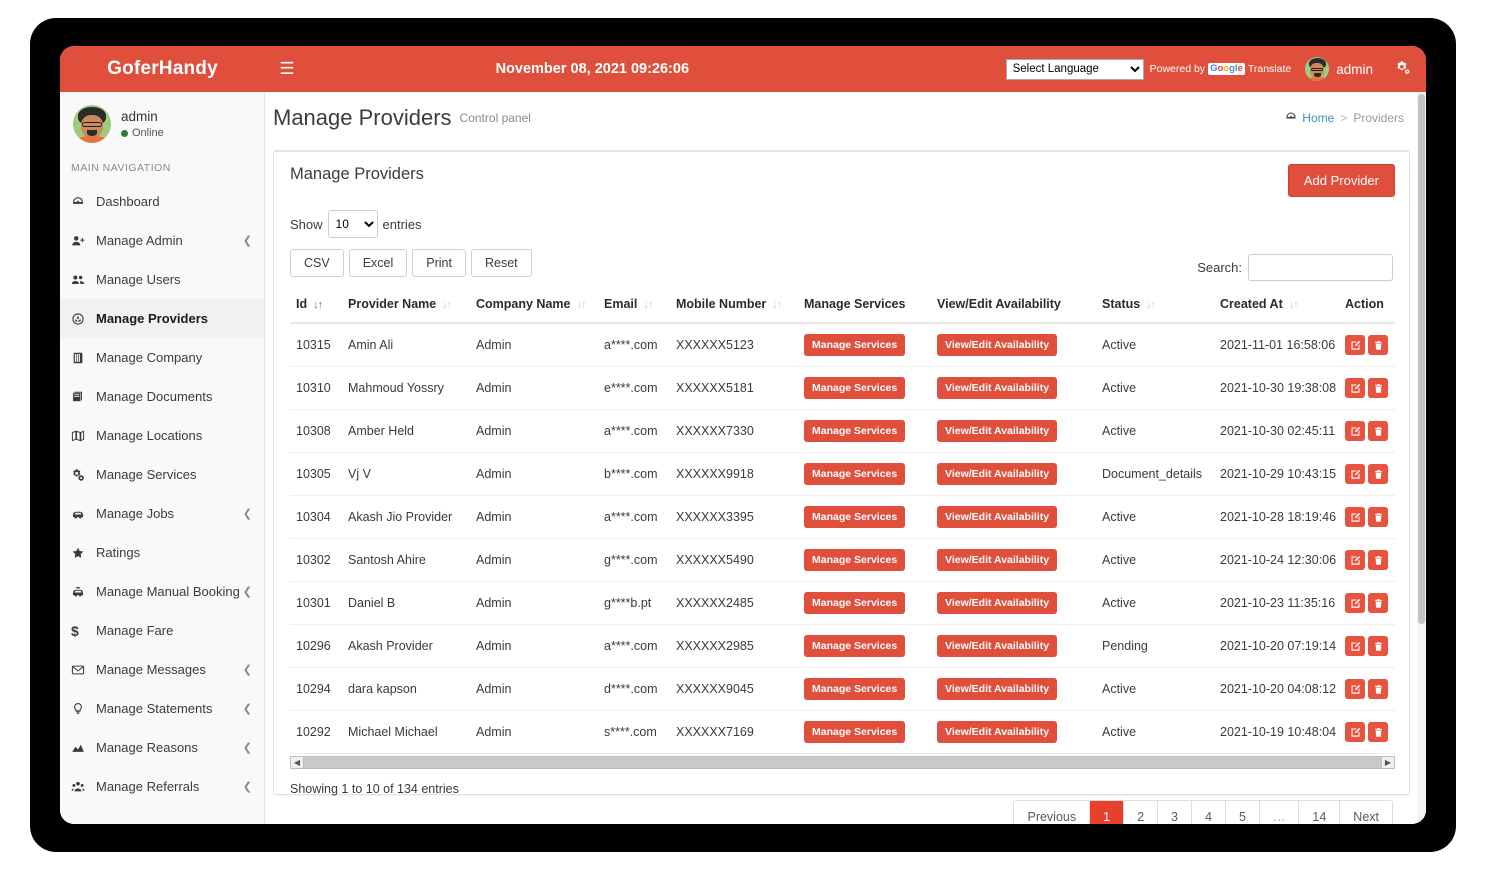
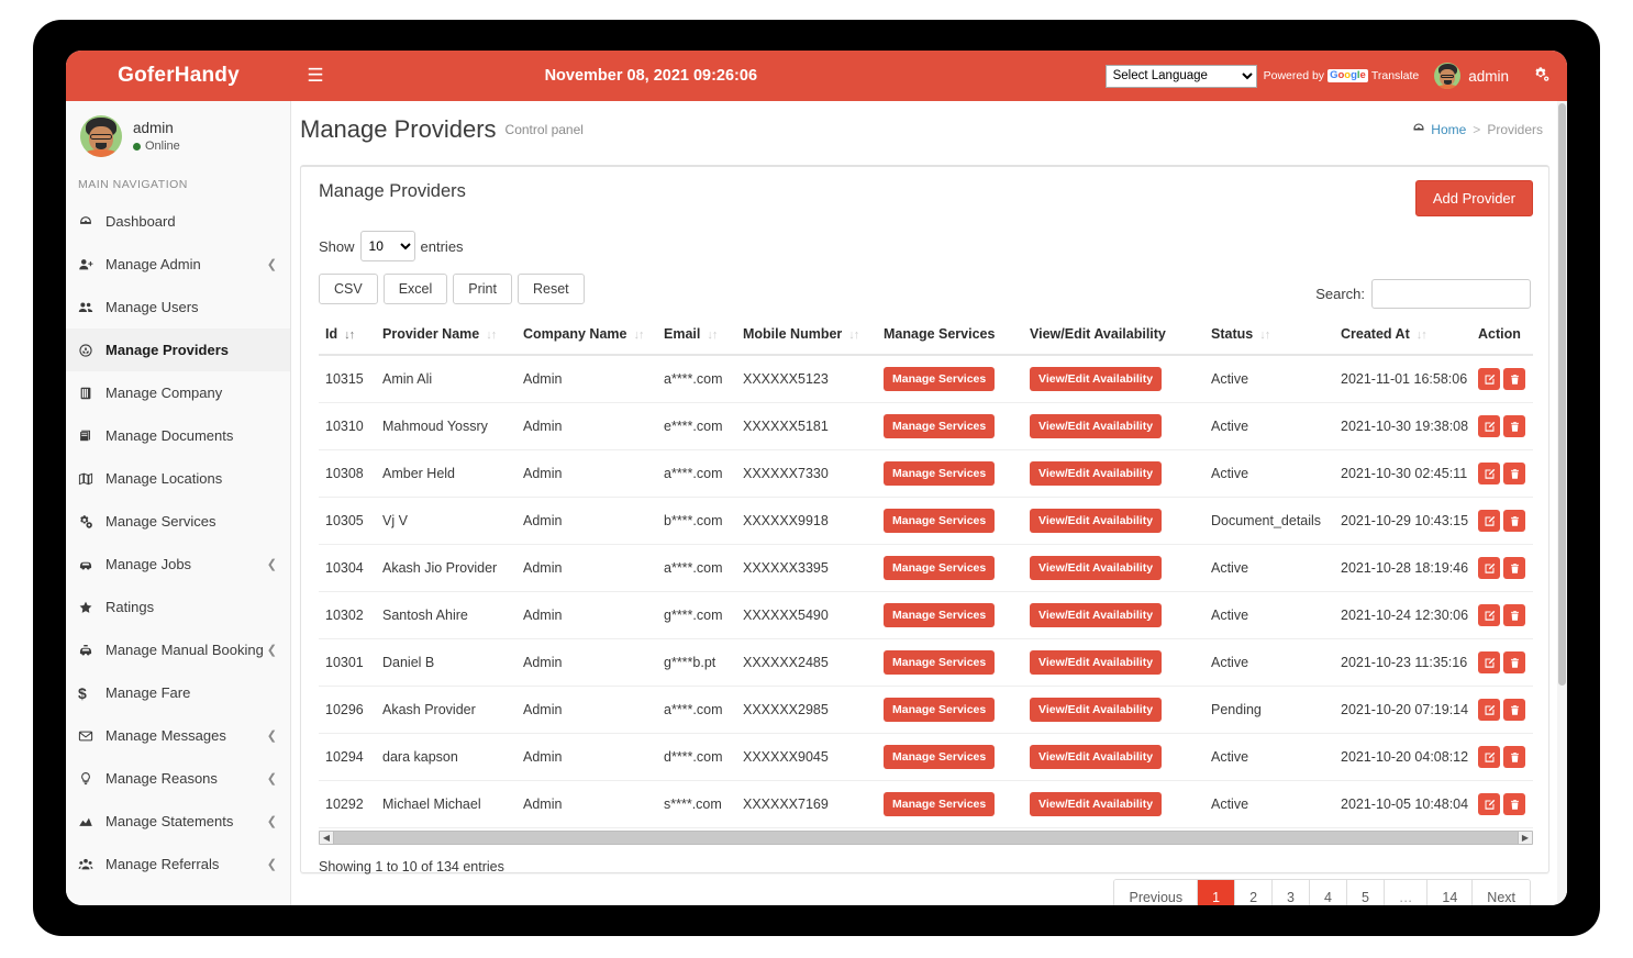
  GoferHandy
  ☰
  November 08, 2021 09:26:06
  Select Language
  Powered by
  Google
  Translate
  admin
  admin
  Online
  MAIN NAVIGATION
  Dashboard
  Manage Admin
  ❮
  Manage Users
  Manage Providers
  Manage Company
  Manage Documents
  Manage Locations
  Manage Services
  Manage Jobs
  ❮
  Ratings
  Manage Manual Booking
  ❮
  $
  Manage Fare
  Manage Messages
  ❮
- Manage Statements
+ Manage Reasons
  ❮
- Manage Reasons
+ Manage Statements
  ❮
  Manage Referrals
  ❮
  Manage Providers
  Control panel
  Home
  >
  Providers
  Manage Providers
  Add Provider
  Show
  10
  entries
  CSV
  Excel
  Print
  Reset
  Search:
  Id ↓↑	Provider Name ↓↑	Company Name ↓↑	Email ↓↑	Mobile Number ↓↑	Manage Services	View/Edit Availability	Status ↓↑	Created At ↓↑	Action
  10315	Amin Ali	Admin	a****.com	XXXXXX5123	Manage Services	View/Edit Availability	Active	2021-11-01 16:58:06
  10310	Mahmoud Yossry	Admin	e****.com	XXXXXX5181	Manage Services	View/Edit Availability	Active	2021-10-30 19:38:08
  10308	Amber Held	Admin	a****.com	XXXXXX7330	Manage Services	View/Edit Availability	Active	2021-10-30 02:45:11
  10305	Vj V	Admin	b****.com	XXXXXX9918	Manage Services	View/Edit Availability	Document_details	2021-10-29 10:43:15
  10304	Akash Jio Provider	Admin	a****.com	XXXXXX3395	Manage Services	View/Edit Availability	Active	2021-10-28 18:19:46
  10302	Santosh Ahire	Admin	g****.com	XXXXXX5490	Manage Services	View/Edit Availability	Active	2021-10-24 12:30:06
  10301	Daniel B	Admin	g****b.pt	XXXXXX2485	Manage Services	View/Edit Availability	Active	2021-10-23 11:35:16
  10296	Akash Provider	Admin	a****.com	XXXXXX2985	Manage Services	View/Edit Availability	Pending	2021-10-20 07:19:14
  10294	dara kapson	Admin	d****.com	XXXXXX9045	Manage Services	View/Edit Availability	Active	2021-10-20 04:08:12
- 10292	Michael Michael	Admin	s****.com	XXXXXX7169	Manage Services	View/Edit Availability	Active	2021-10-19 10:48:04
+ 10292	Michael Michael	Admin	s****.com	XXXXXX7169	Manage Services	View/Edit Availability	Active	2021-10-05 10:48:04
  ◀
  ▶
  Showing 1 to 10 of 134 entries
  Previous
  1
  2
  3
  4
  5
  …
  14
  Next
